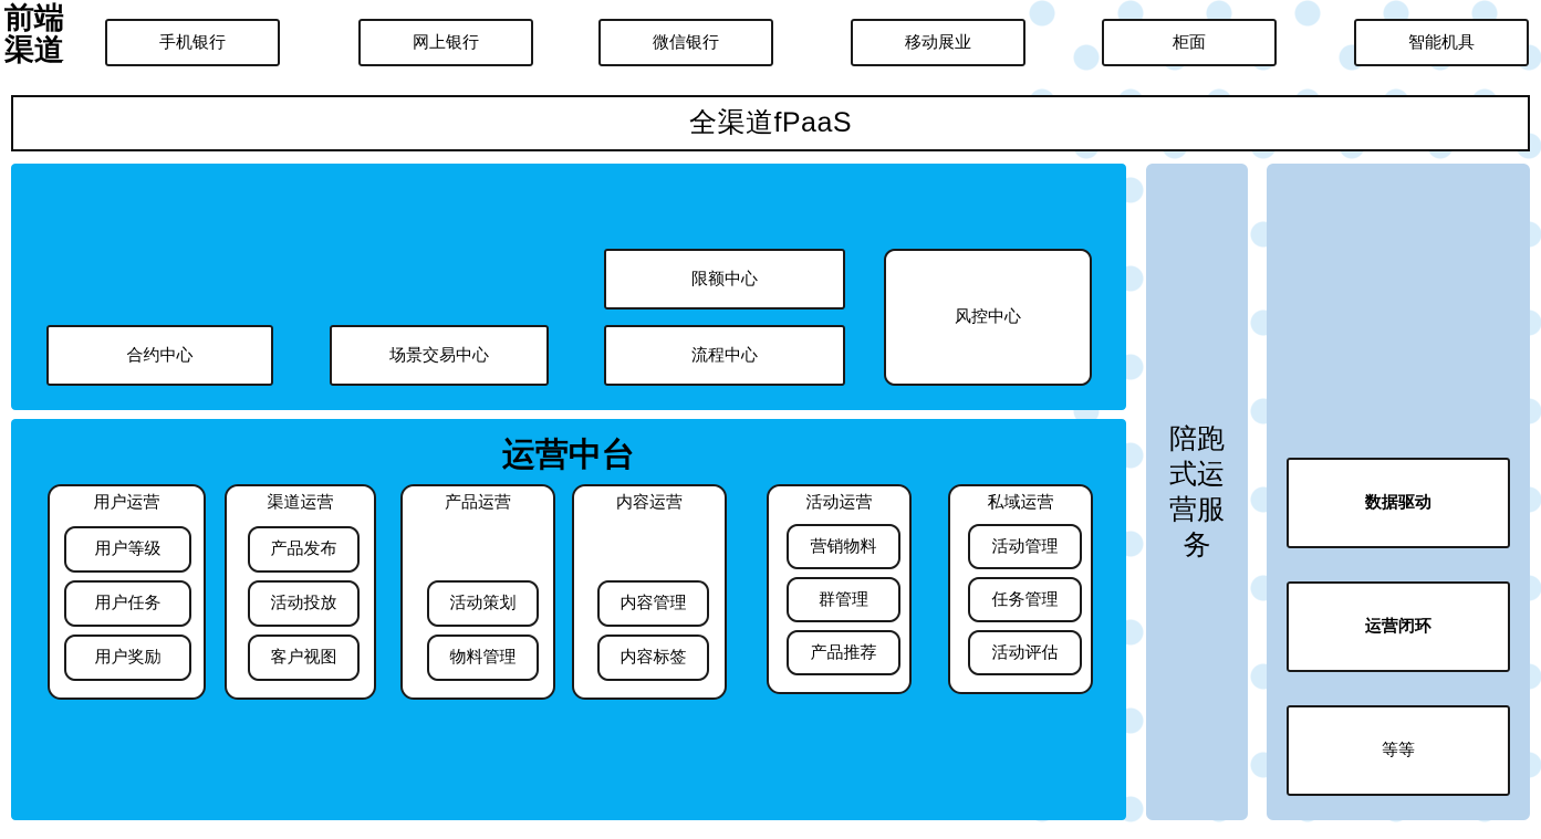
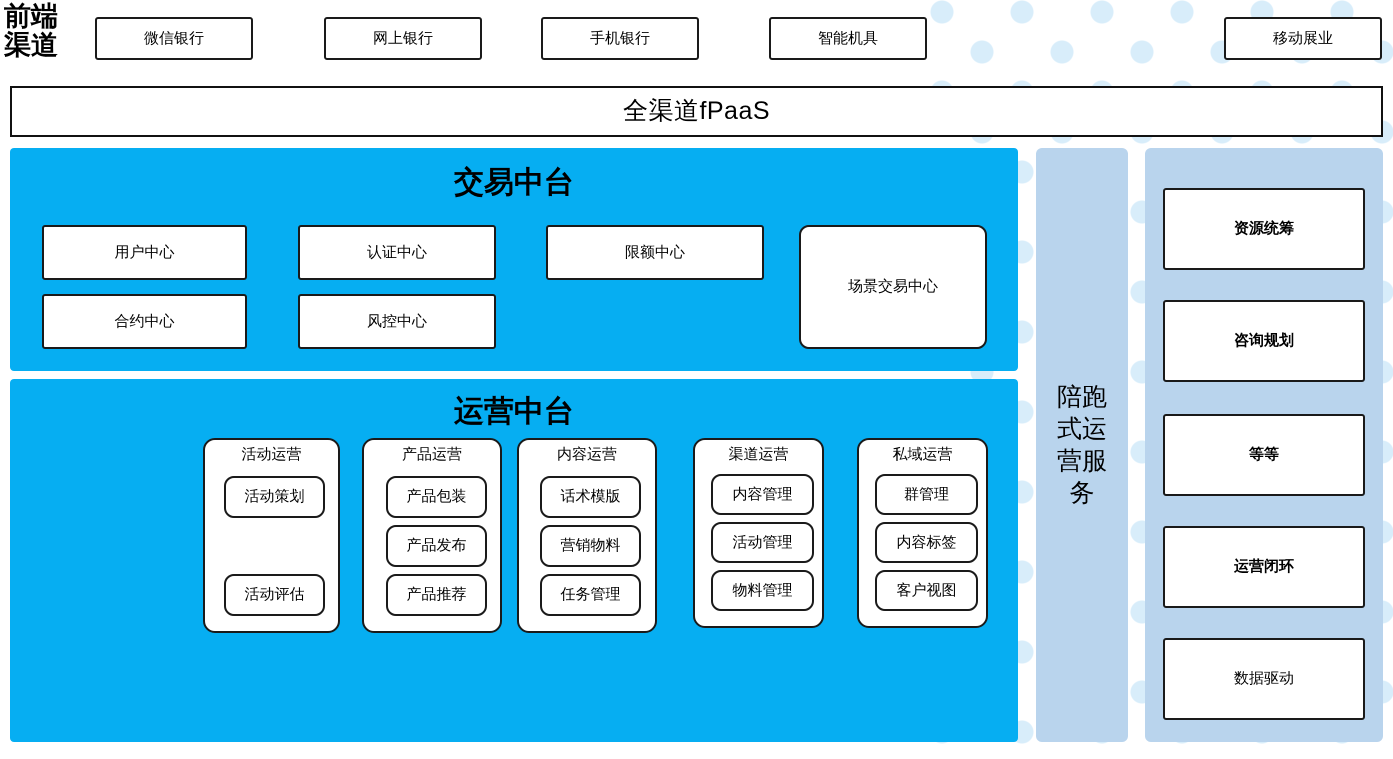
  前端
  渠道
- 手机银行
+ 微信银行
  网上银行
- 微信银行
+ 手机银行
- 移动展业
+ 智能机具
- 柜面
- 智能机具
+ 移动展业
  全渠道fPaaS
+ 交易中台
+ 用户中心
+ 认证中心
  限额中心
  合约中心
- 场景交易中心
+ 风控中心
- 流程中心
- 风控中心
+ 场景交易中心
  运营中台
- 用户运营
- 用户等级
- 用户任务
- 用户奖励
- 渠道运营
+ 活动运营
- 产品发布
+ 活动策划
- 活动投放
- 客户视图
+ 活动评估
  产品运营
+ 产品包装
- 活动策划
+ 产品发布
- 物料管理
+ 产品推荐
  内容运营
+ 话术模版
- 内容管理
+ 营销物料
- 内容标签
+ 任务管理
- 活动运营
+ 渠道运营
- 营销物料
+ 内容管理
- 群管理
+ 活动管理
- 产品推荐
+ 物料管理
  私域运营
- 活动管理
+ 群管理
- 任务管理
+ 内容标签
- 活动评估
+ 客户视图
  陪跑
  式运
  营服
  务
+ 资源统筹
+ 咨询规划
- 数据驱动
+ 等等
  运营闭环
- 等等
+ 数据驱动
